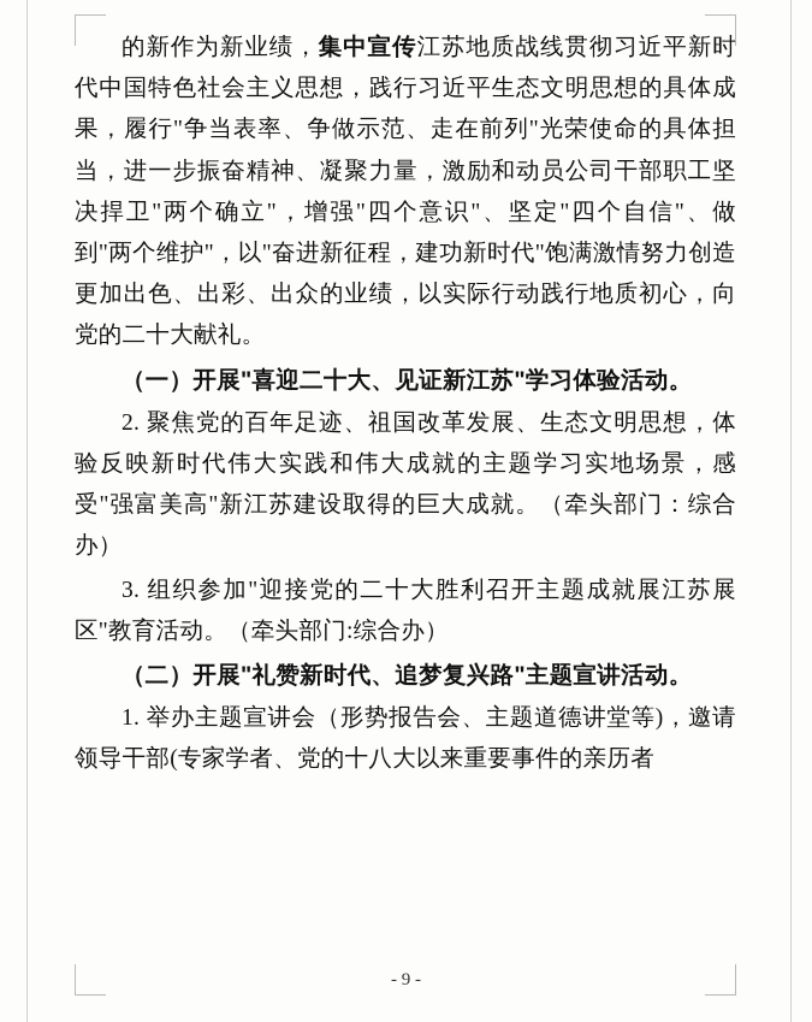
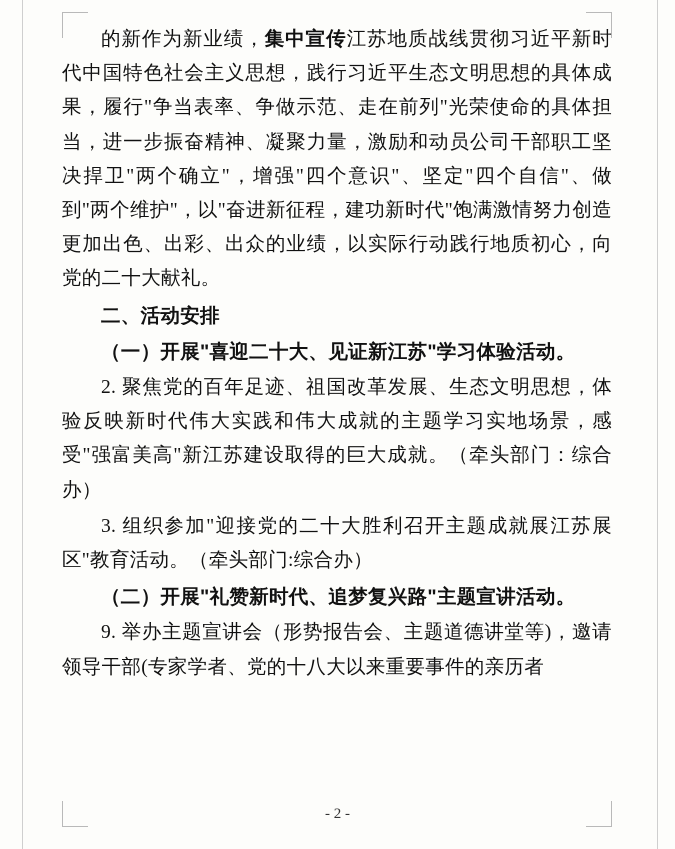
  的新作为新业绩，集中宣传江苏地质战线贯彻习近平新时代中国特色社会主义思想，践行习近平生态文明思想的具体成果，履行"争当表率、争做示范、走在前列"光荣使命的具体担当，进一步振奋精神、凝聚力量，激励和动员公司干部职工坚决捍卫"两个确立"，增强"四个意识"、坚定"四个自信"、做到"两个维护"，以"奋进新征程，建功新时代"饱满激情努力创造更加出色、出彩、出众的业绩，以实际行动践行地质初心，向党的二十大献礼。
+ 二、活动安排
  （一）开展"喜迎二十大、见证新江苏"学习体验活动。
  2. 聚焦党的百年足迹、祖国改革发展、生态文明思想，体验反映新时代伟大实践和伟大成就的主题学习实地场景，感受"强富美高"新江苏建设取得的巨大成就。（牵头部门：综合办）
  3. 组织参加"迎接党的二十大胜利召开主题成就展江苏展区"教育活动。（牵头部门:综合办）
  （二）开展"礼赞新时代、追梦复兴路"主题宣讲活动。
- 1. 举办主题宣讲会（形势报告会、主题道德讲堂等)，邀请领导干部(专家学者、党的十八大以来重要事件的亲历者
+ 9. 举办主题宣讲会（形势报告会、主题道德讲堂等)，邀请领导干部(专家学者、党的十八大以来重要事件的亲历者
- - 9 -
+ - 2 -
